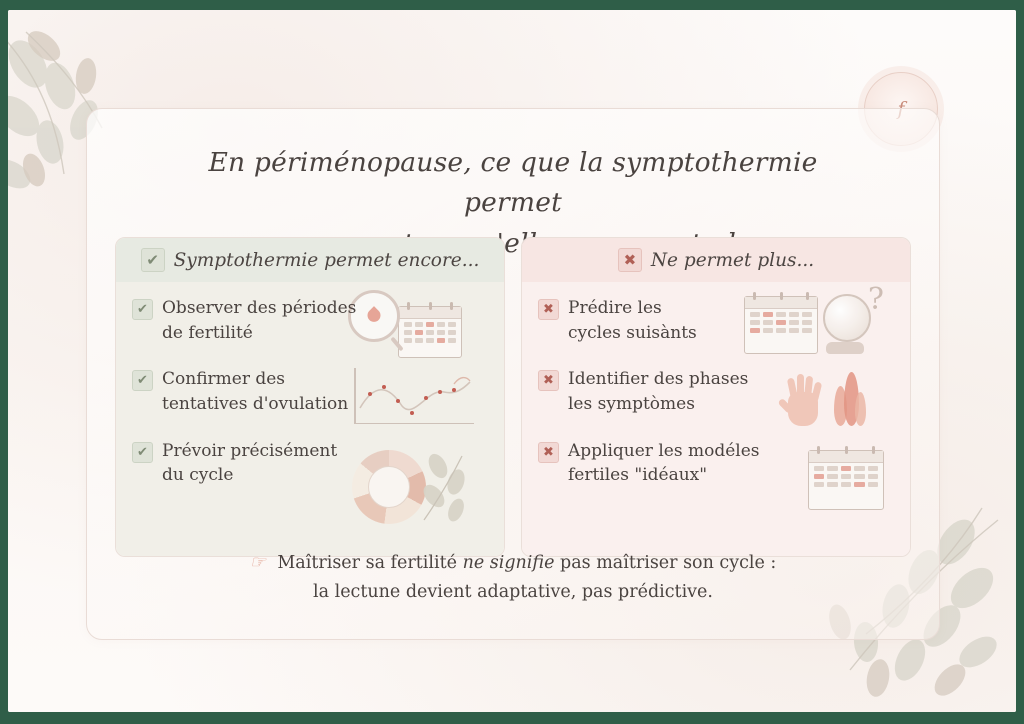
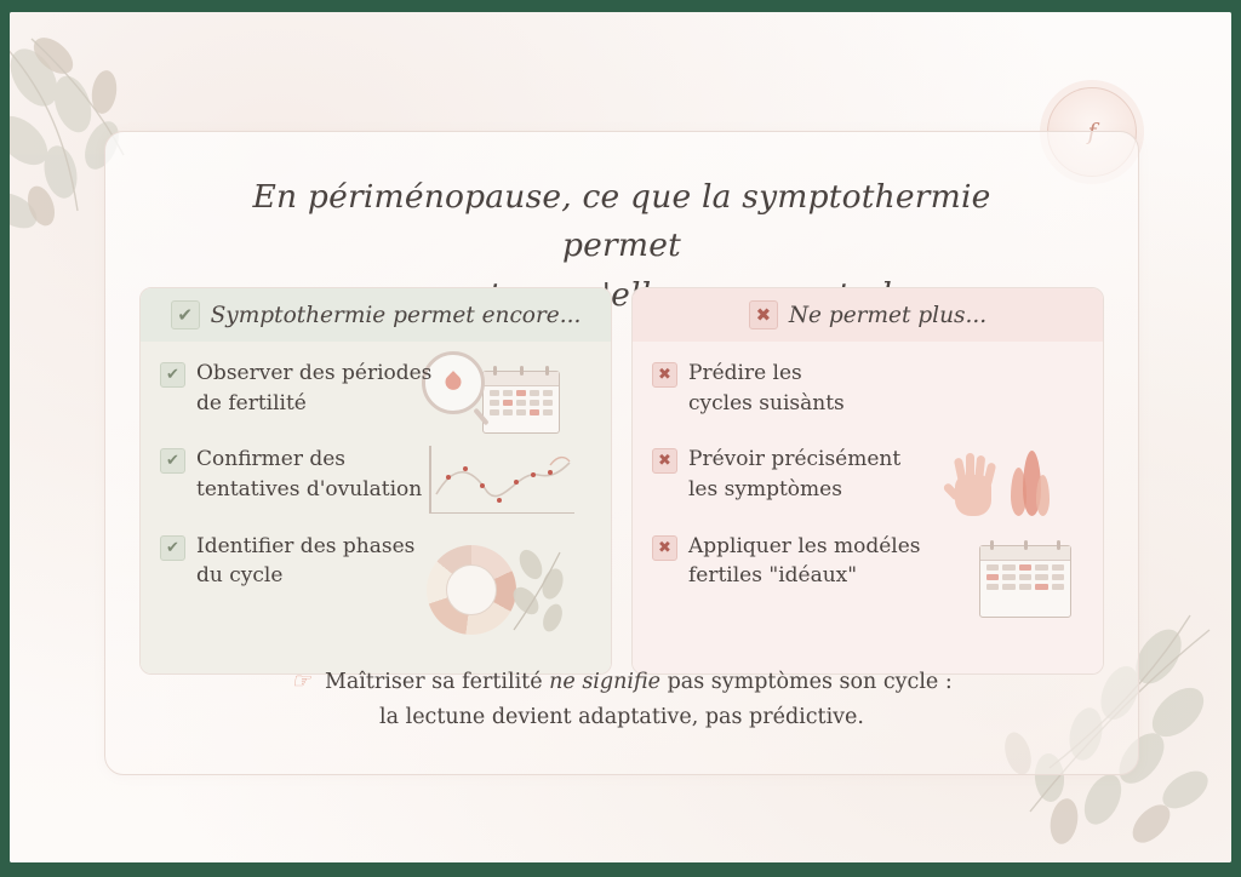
  En périménopause, ce que la symptothermie permet
  ✔
  Symptothermie permet encore...
  ✔
  Observer des périodes
  de fertilité
  ✔
  Confirmer des
  tentatives d'ovulation
  ✔
- Prévoir précisément
+ Identifier des phases
  du cycle
  ✖
  Ne permet plus...
- ?
  ✖
  Prédire les
  cycles suisànts
  ✖
- Identifier des phases
+ Prévoir précisément
  les symptòmes
  ✖
  Appliquer les modéles
  fertiles "idéaux"
- ☞ Maîtriser sa fertilité ne signifie pas maîtriser son cycle :
+ ☞ Maîtriser sa fertilité ne signifie pas symptòmes son cycle :
  la lectune devient adaptative, pas prédictive.
